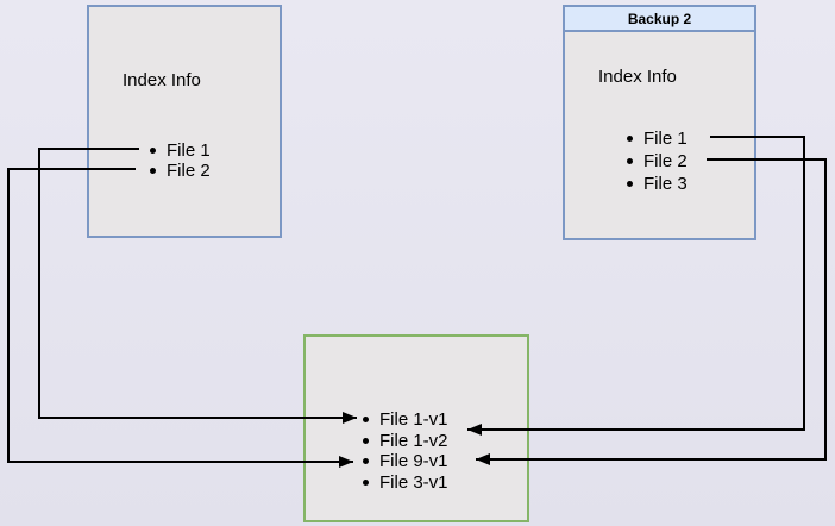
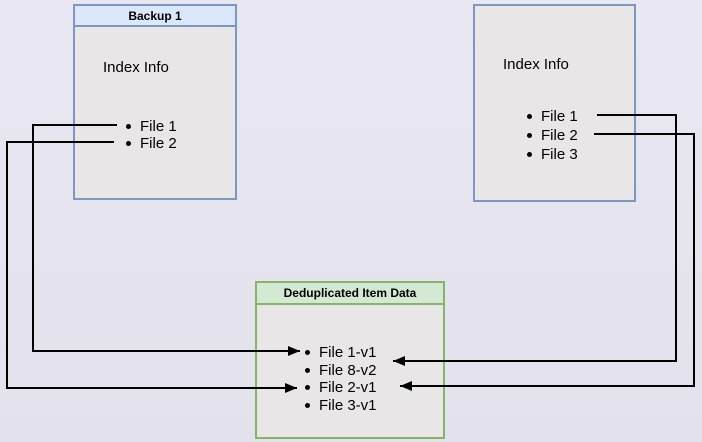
+ Backup 1
  Index Info
  File 1
  File 2
- Backup 2
  Index Info
  File 1
  File 2
  File 3
+ Deduplicated Item Data
  File 1-v1
- File 1-v2
+ File 8-v2
- File 9-v1
+ File 2-v1
  File 3-v1
